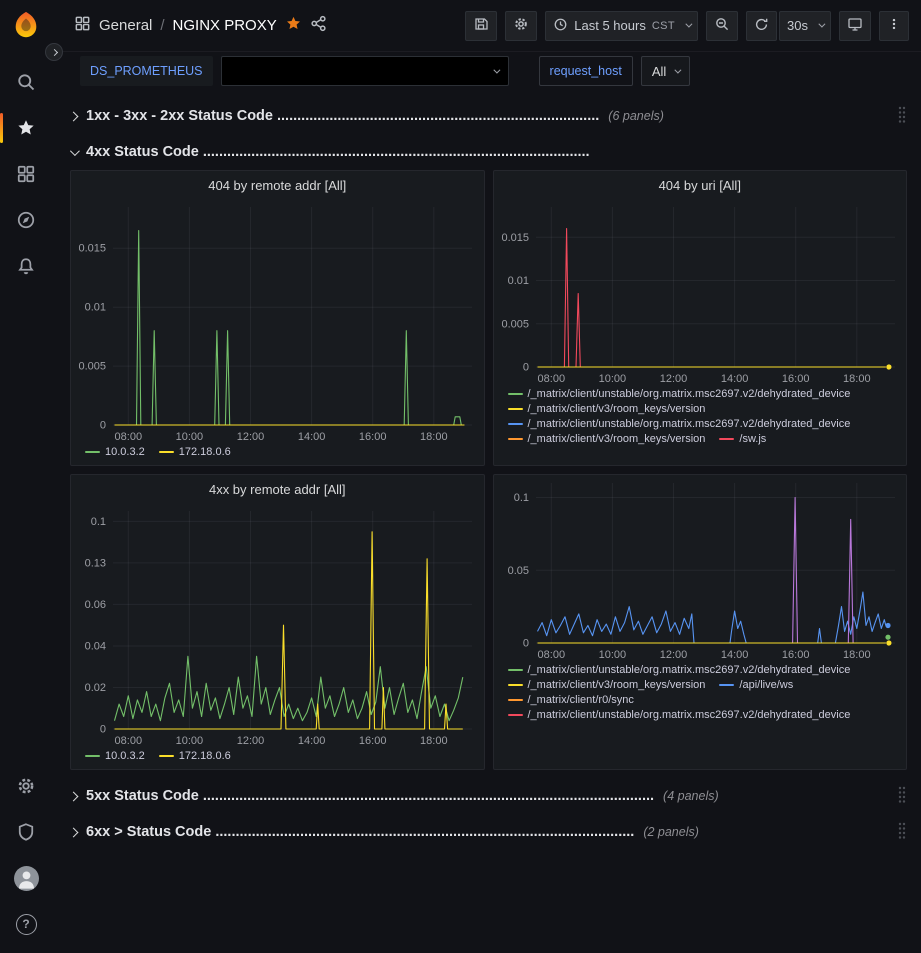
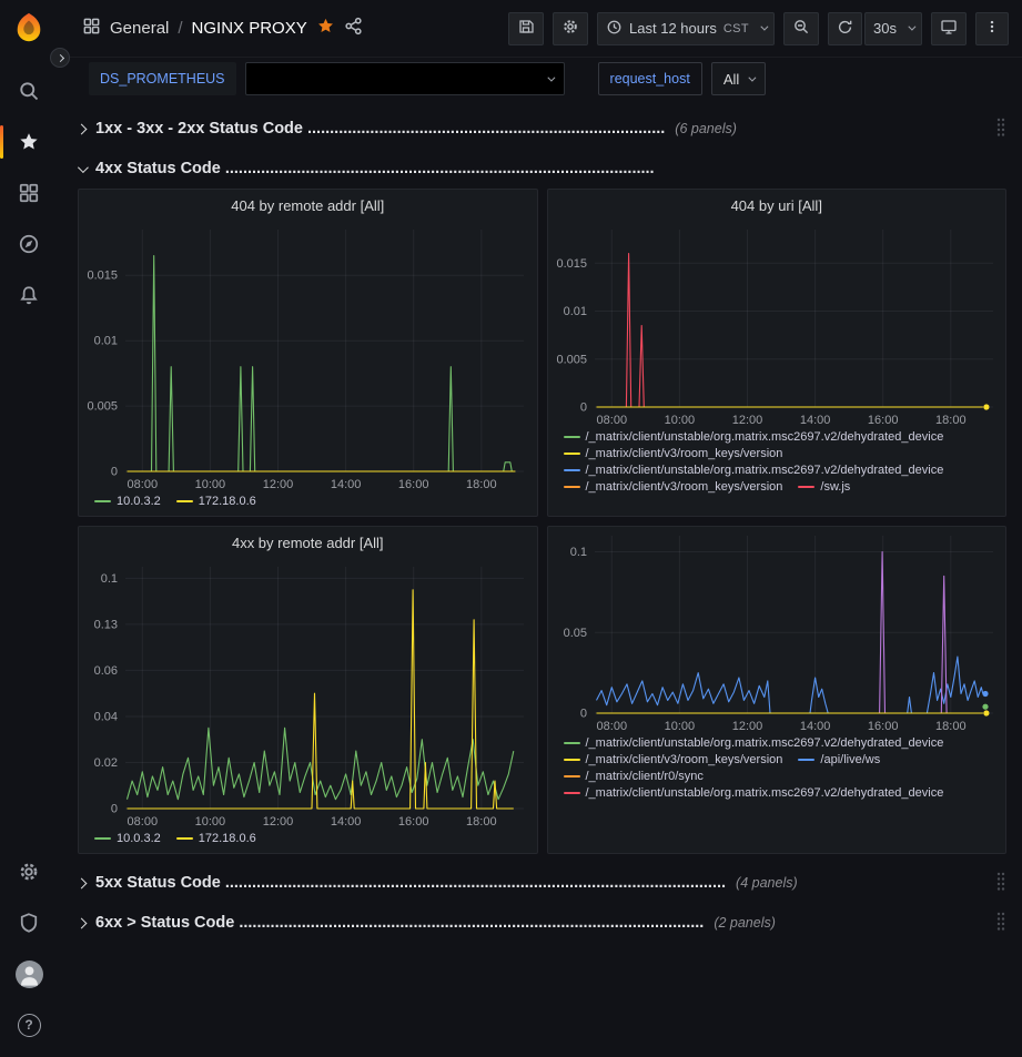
  General
  /
  NGINX PROXY
- Last 5 hours
+ Last 12 hours
  CST
  30s
  DS_PROMETHEUS
  request_host
  All
  1xx - 3xx - 2xx Status Code ................................................................................
  (6 panels)
  4xx Status Code ................................................................................................
  404 by remote addr [All]
  0
  0.005
  0.01
  0.015
  08:00
  10:00
  12:00
  14:00
  16:00
  18:00
  10.0.3.2
  172.18.0.6
  404 by uri [All]
  0
  0.005
  0.01
  0.015
  08:00
  10:00
  12:00
  14:00
  16:00
  18:00
  /_matrix/client/unstable/org.matrix.msc2697.v2/dehydrated_device
  /_matrix/client/v3/room_keys/version
  /_matrix/client/unstable/org.matrix.msc2697.v2/dehydrated_device
  /_matrix/client/v3/room_keys/version
  /sw.js
  4xx by remote addr [All]
  0
  0.02
  0.04
  0.06
  0.13
  0.1
  08:00
  10:00
  12:00
  14:00
  16:00
  18:00
  10.0.3.2
  172.18.0.6
  0
  0.05
  0.1
  08:00
  10:00
  12:00
  14:00
  16:00
  18:00
  /_matrix/client/unstable/org.matrix.msc2697.v2/dehydrated_device
  /_matrix/client/v3/room_keys/version
  /api/live/ws
  /_matrix/client/r0/sync
  /_matrix/client/unstable/org.matrix.msc2697.v2/dehydrated_device
  5xx Status Code ................................................................................................................
  (4 panels)
  6xx > Status Code ........................................................................................................
  (2 panels)
